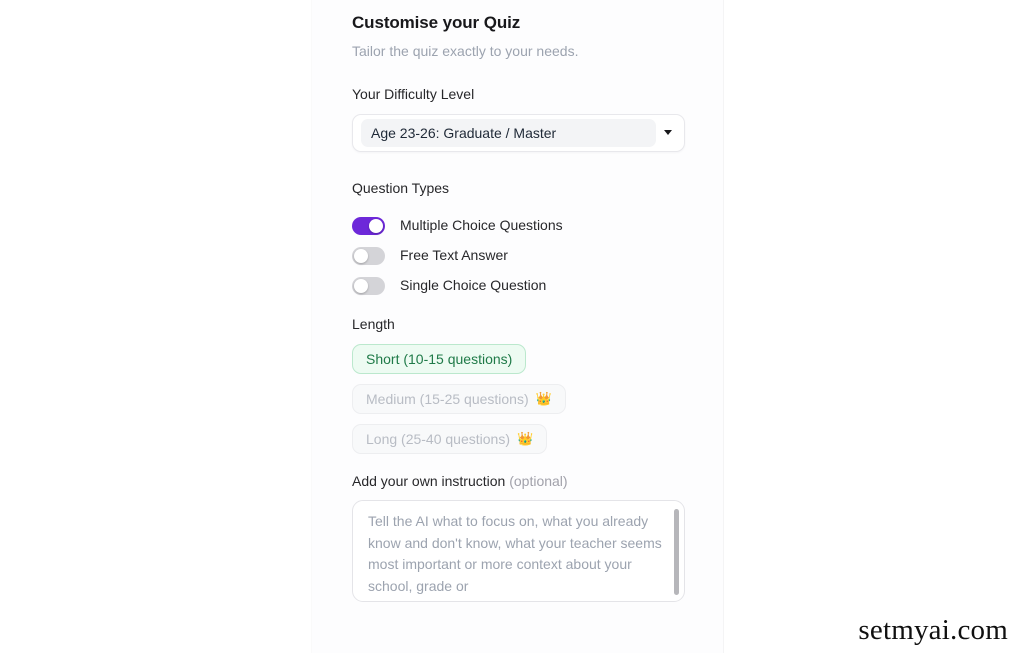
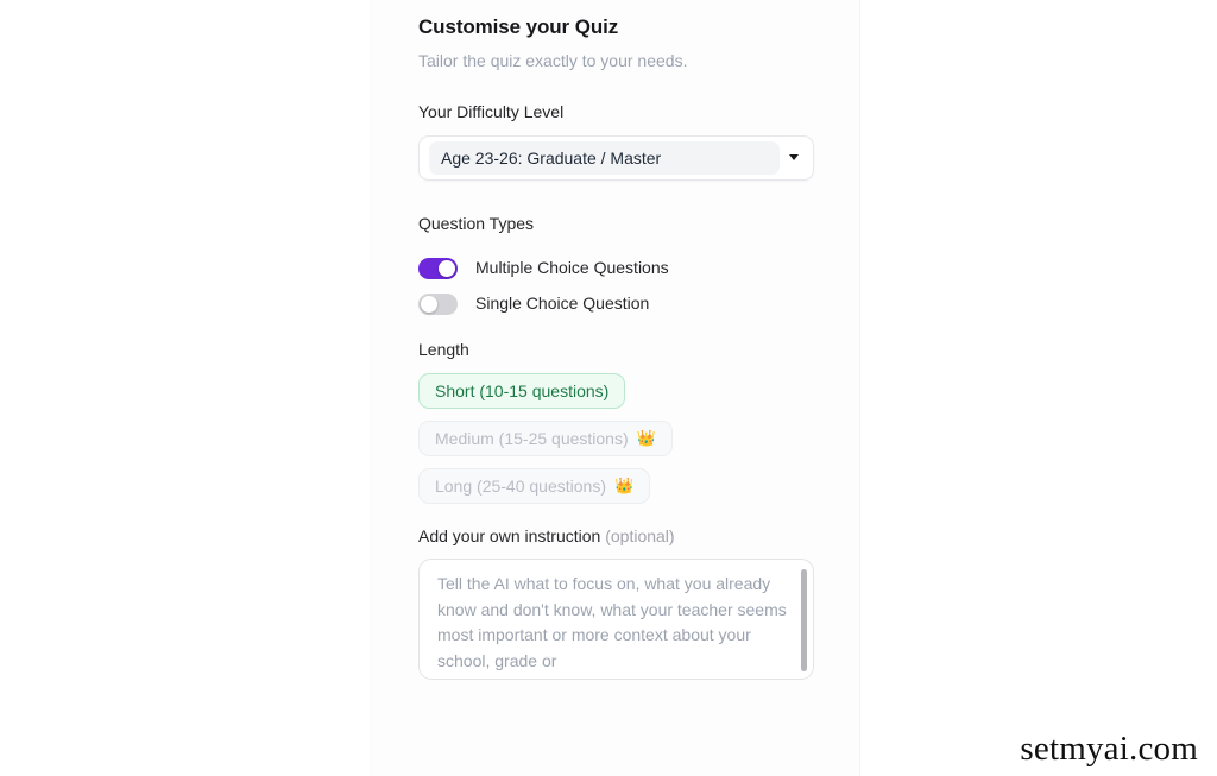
  Customise your Quiz
  Tailor the quiz exactly to your needs.
  Your Difficulty Level
  Age 23-26: Graduate / Master
  Question Types
  Multiple Choice Questions
- Free Text Answer
  Single Choice Question
  Length
  Short (10-15 questions)
  Medium (15-25 questions)
  👑
  Long (25-40 questions)
  👑
  Add your own instruction (optional)
  Tell the AI what to focus on, what you already know and don't know, what your teacher seems most important or more context about your school, grade or
  setmyai.com
